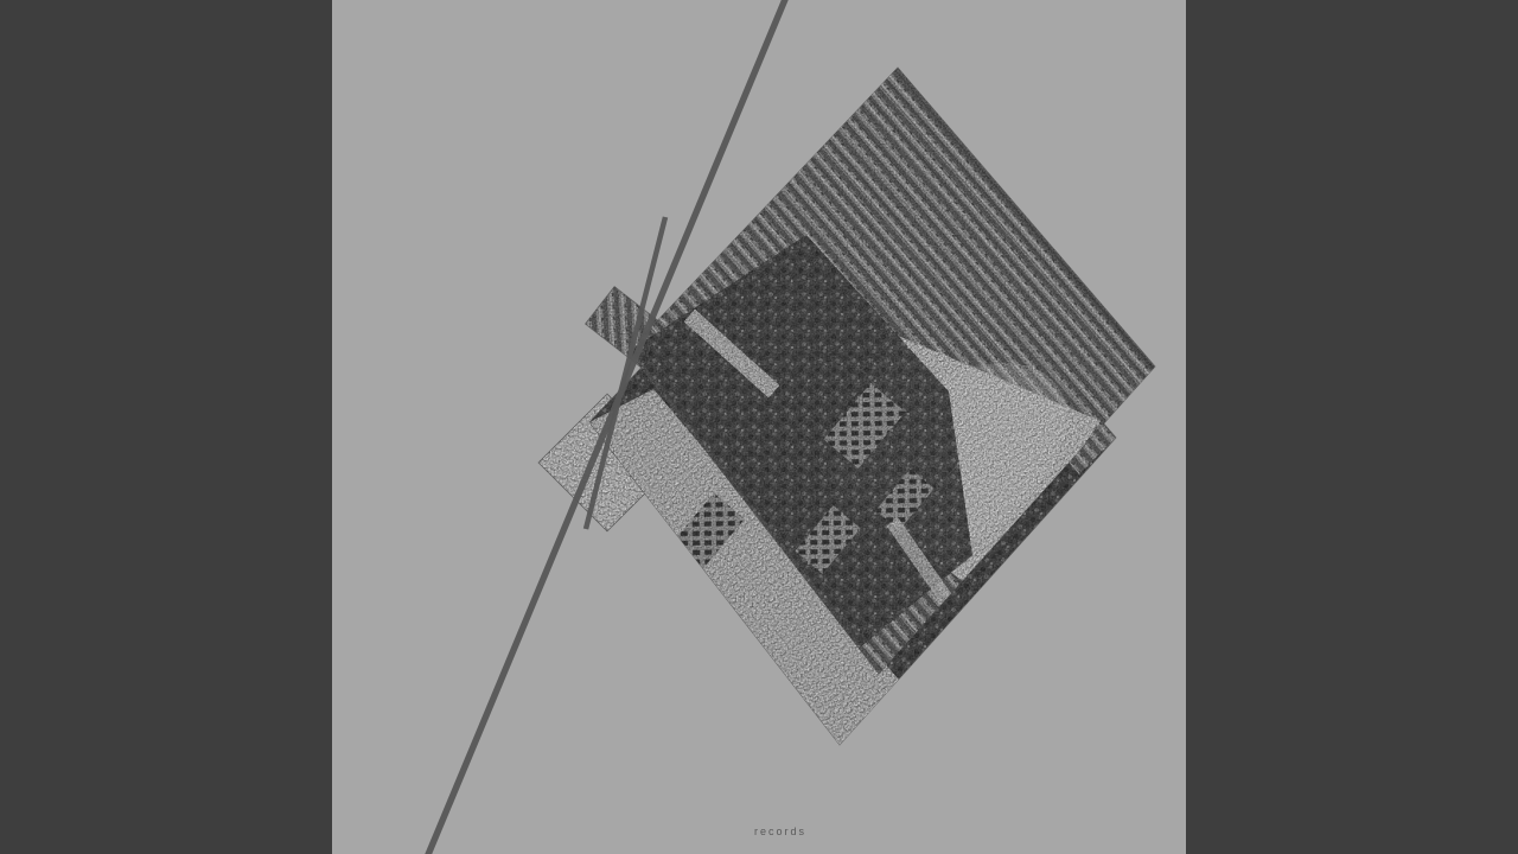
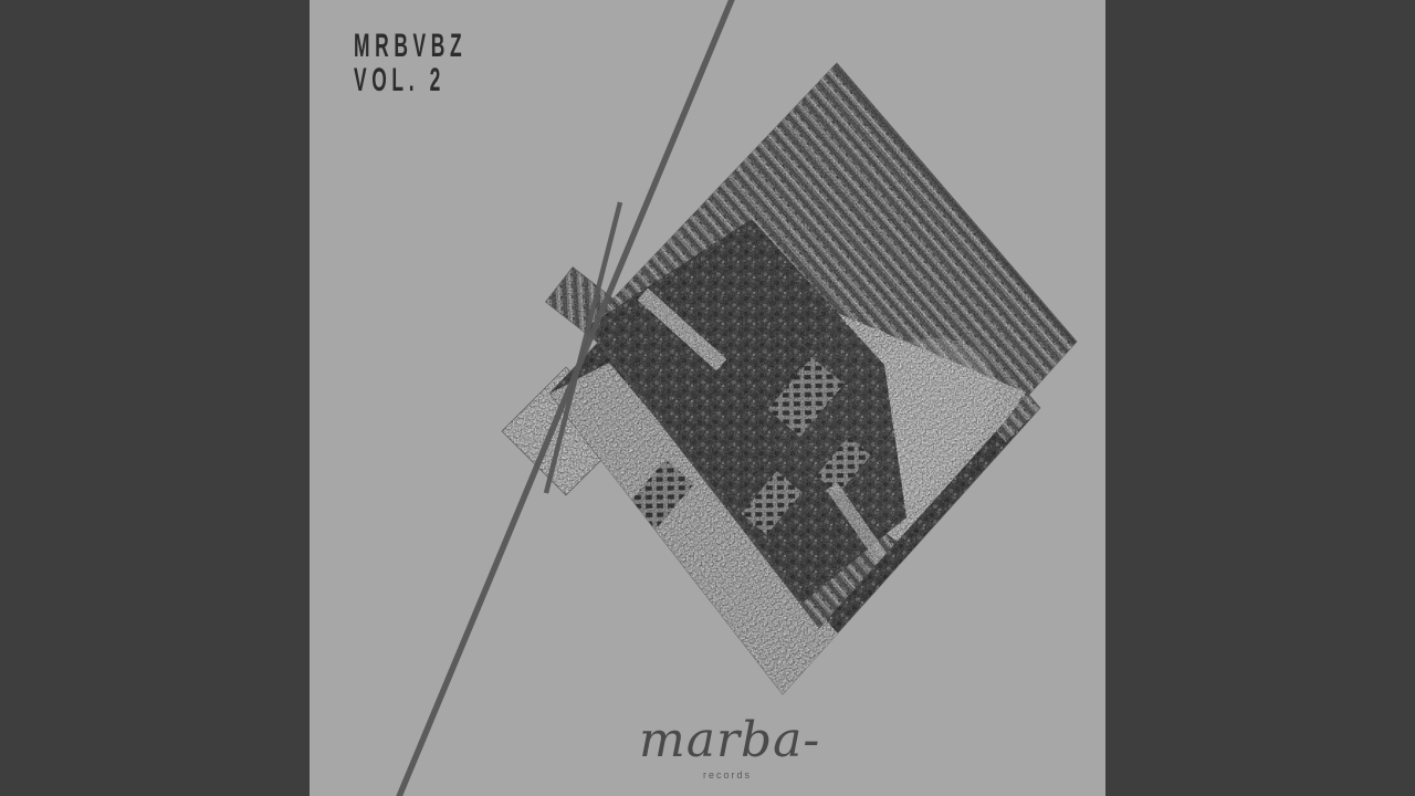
+ MRBVBZ
+ VOL. 2
+ marba-
  records
